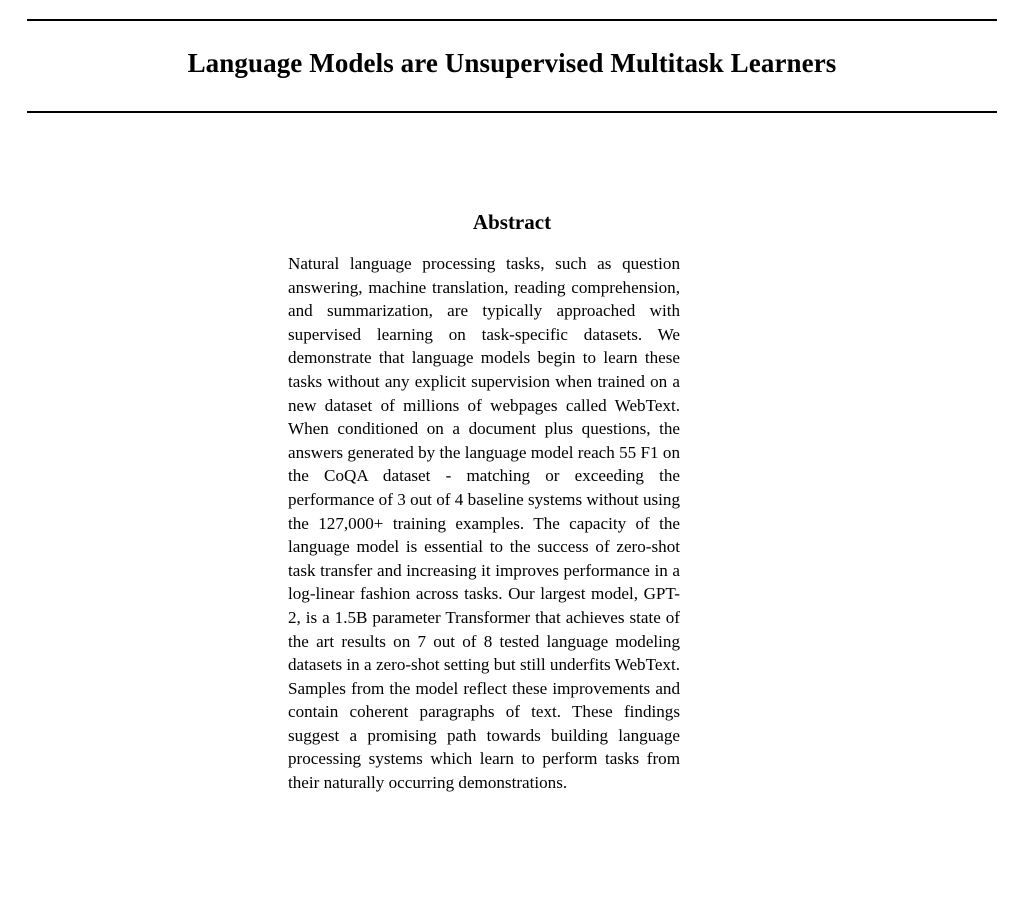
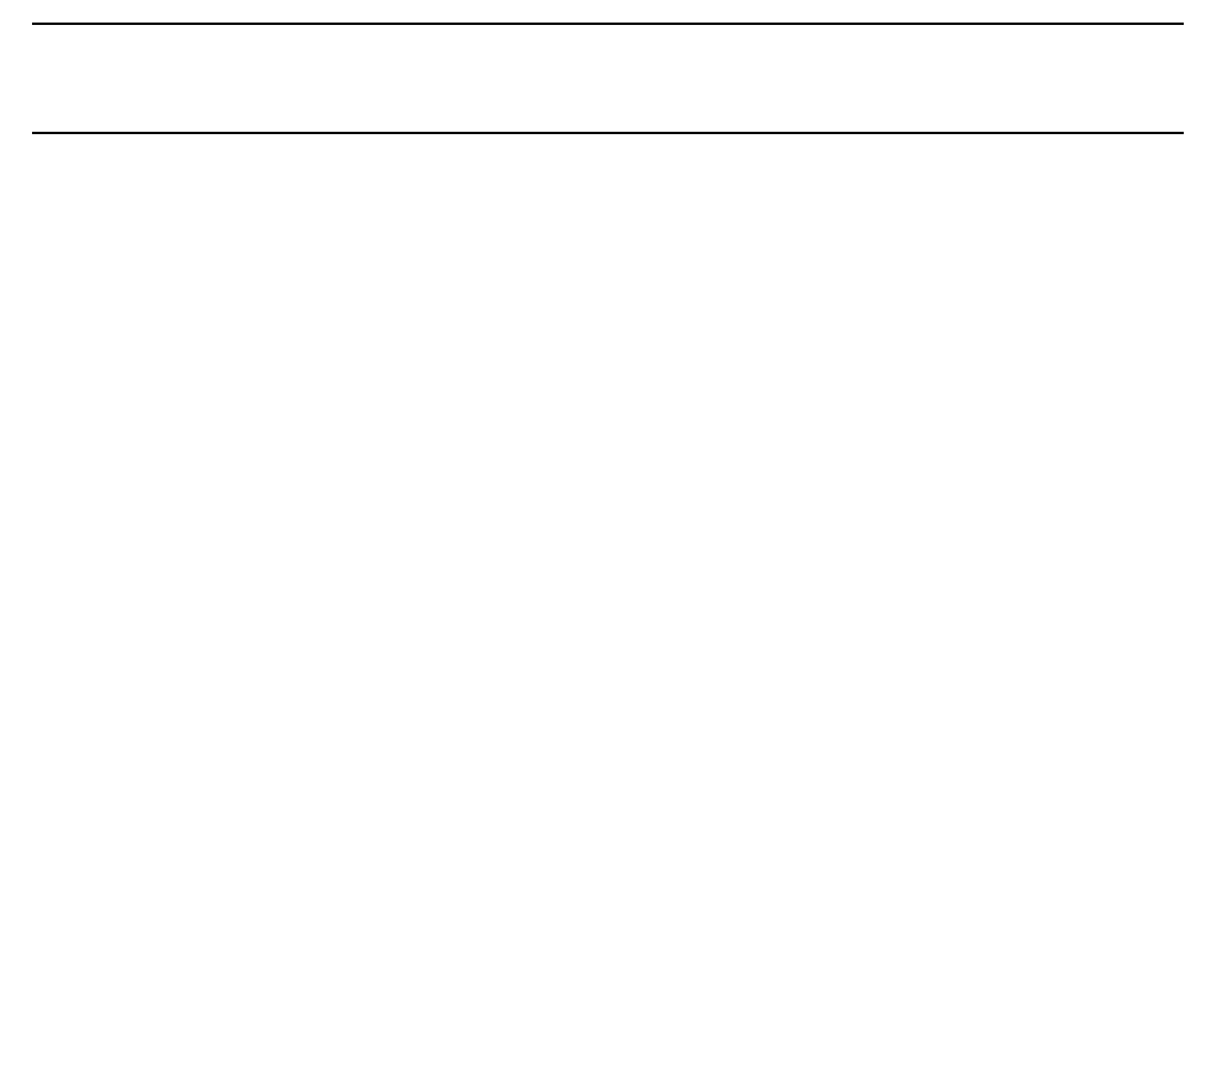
- Language Models are Unsupervised Multitask Learners
- Abstract
- Natural language processing tasks, such as question answering, machine translation, reading comprehension, and summarization, are typically approached with supervised learning on task-specific datasets. We demonstrate that language models begin to learn these tasks without any explicit supervision when trained on a new dataset of millions of webpages called WebText. When conditioned on a document plus questions, the answers generated by the language model reach 55 F1 on the CoQA dataset - matching or exceeding the performance of 3 out of 4 baseline systems without using the 127,000+ training examples. The capacity of the language model is essential to the success of zero-shot task transfer and increasing it improves performance in a log-linear fashion across tasks. Our largest model, GPT-2, is a 1.5B parameter Transformer that achieves state of the art results on 7 out of 8 tested language modeling datasets in a zero-shot setting but still underfits WebText. Samples from the model reflect these improvements and contain coherent paragraphs of text. These findings suggest a promising path towards building language processing systems which learn to perform tasks from their naturally occurring demonstrations.
